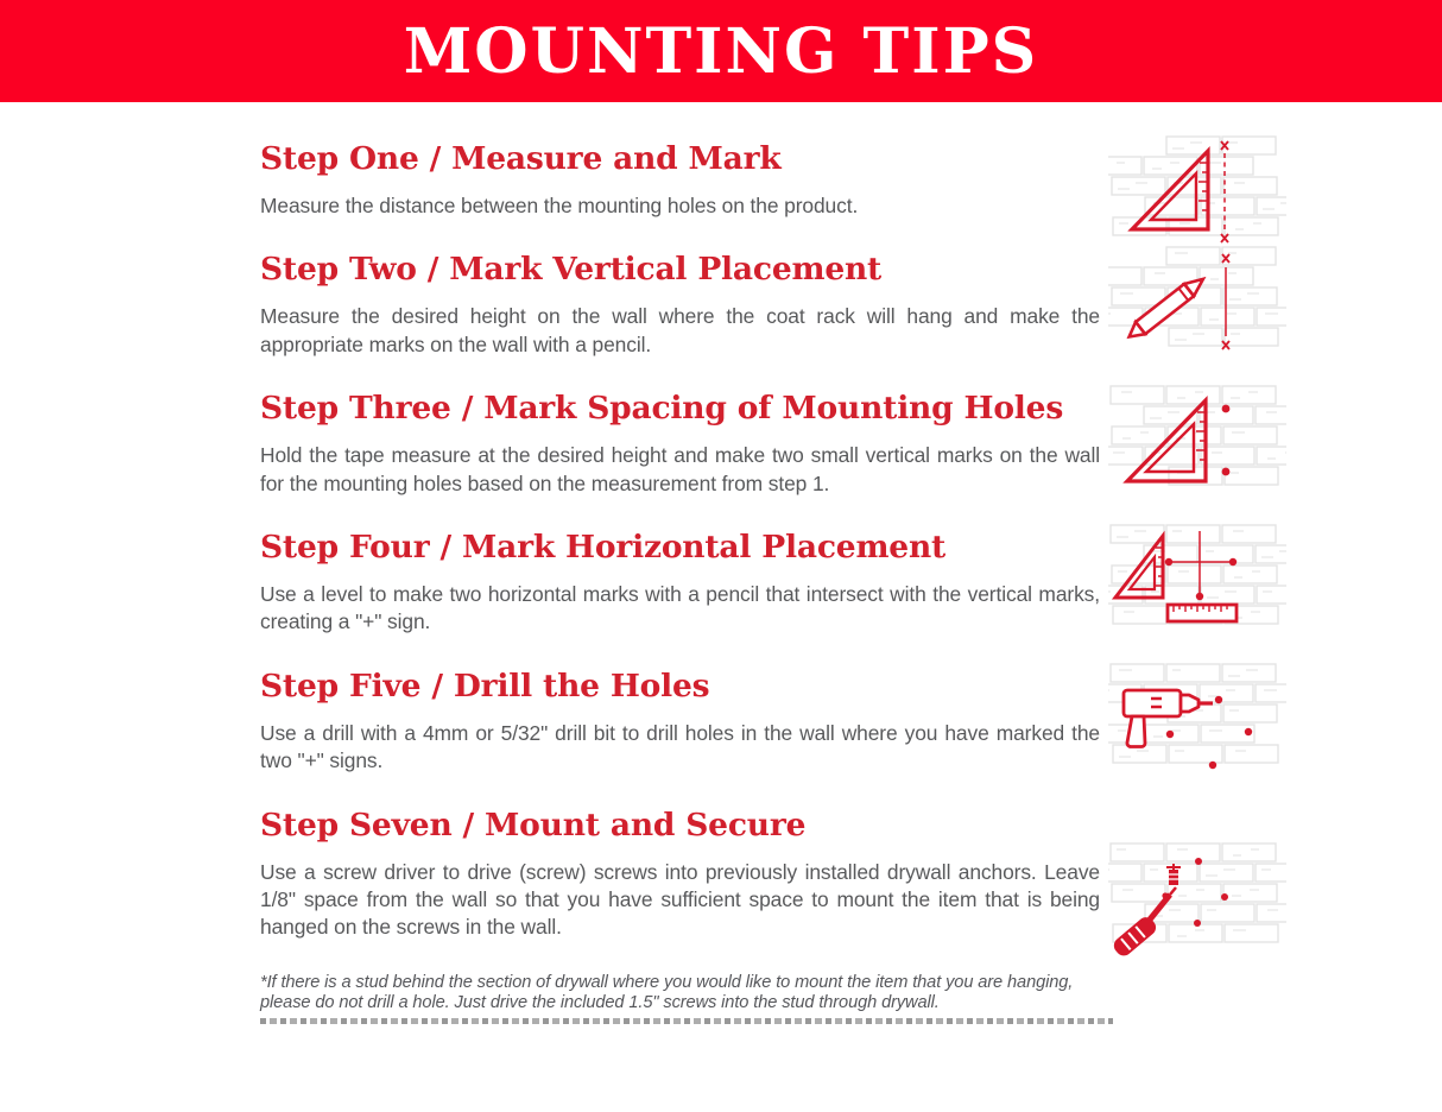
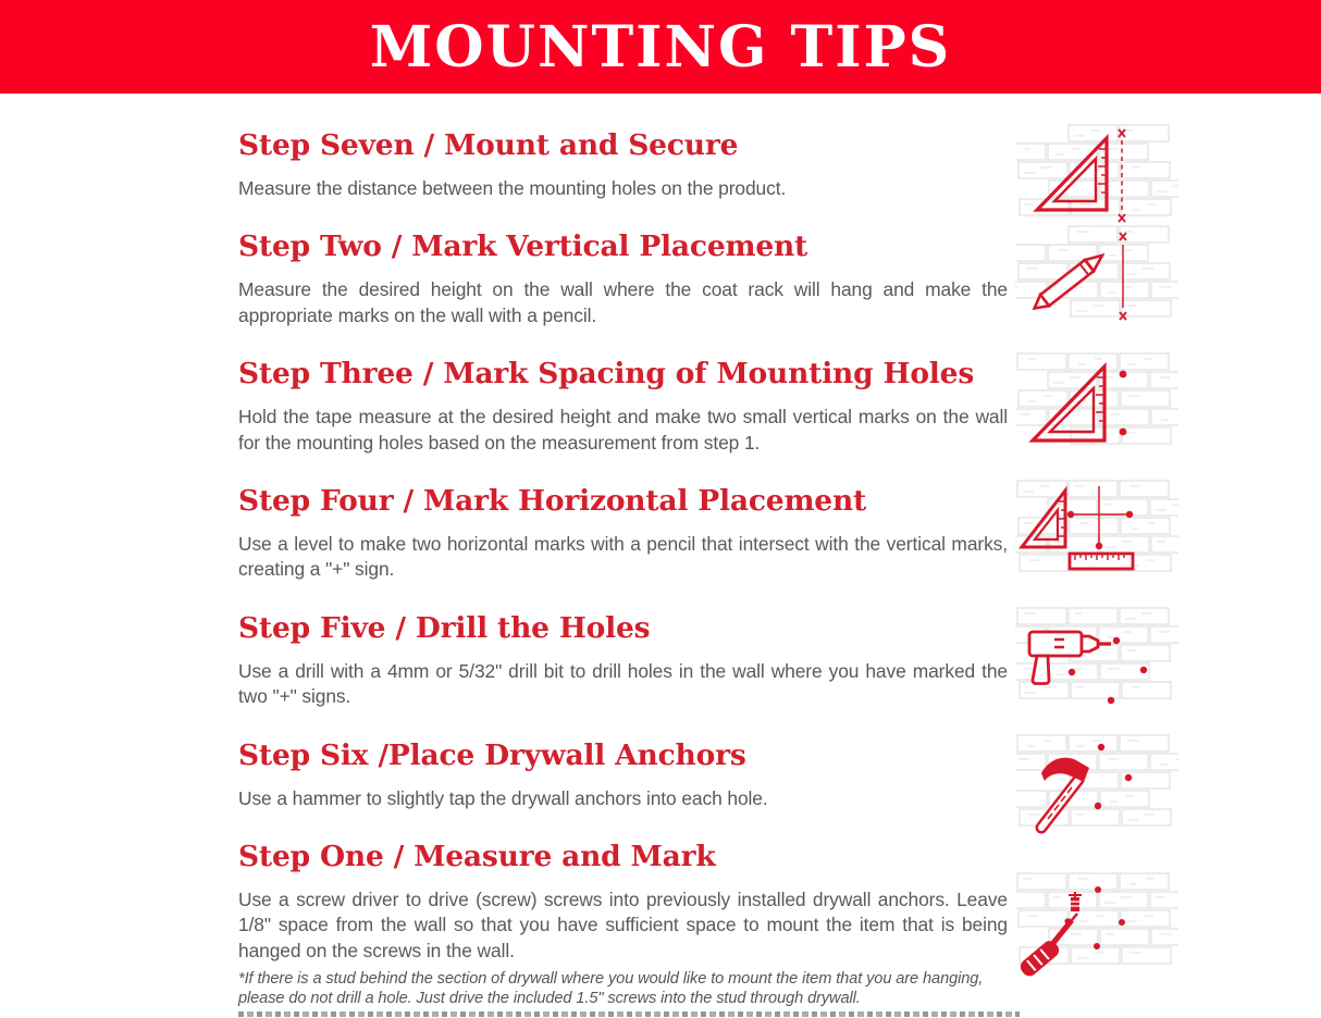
  MOUNTING TIPS
- Step One / Measure and Mark
+ Step Seven / Mount and Secure
  Measure the distance between the mounting holes on the product.
  Step Two / Mark Vertical Placement
  Measure the desired height on the wall where the coat rack will hang and make the appropriate marks on the wall with a pencil.
  Step Three / Mark Spacing of Mounting Holes
  Hold the tape measure at the desired height and make two small vertical marks on the wall for the mounting holes based on the measurement from step 1.
  Step Four / Mark Horizontal Placement
  Use a level to make two horizontal marks with a pencil that intersect with the vertical marks, creating a "+" sign.
  Step Five / Drill the Holes
  Use a drill with a 4mm or 5/32" drill bit to drill holes in the wall where you have marked the two "+" signs.
+ Step Six /Place Drywall Anchors
+ Use a hammer to slightly tap the drywall anchors into each hole.
- Step Seven / Mount and Secure
+ Step One / Measure and Mark
  Use a screw driver to drive (screw) screws into previously installed drywall anchors. Leave 1/8" space from the wall so that you have sufficient space to mount the item that is being hanged on the screws in the wall.
  *If there is a stud behind the section of drywall where you would like to mount the item that you are hanging, please do not drill a hole. Just drive the included 1.5" screws into the stud through drywall.
